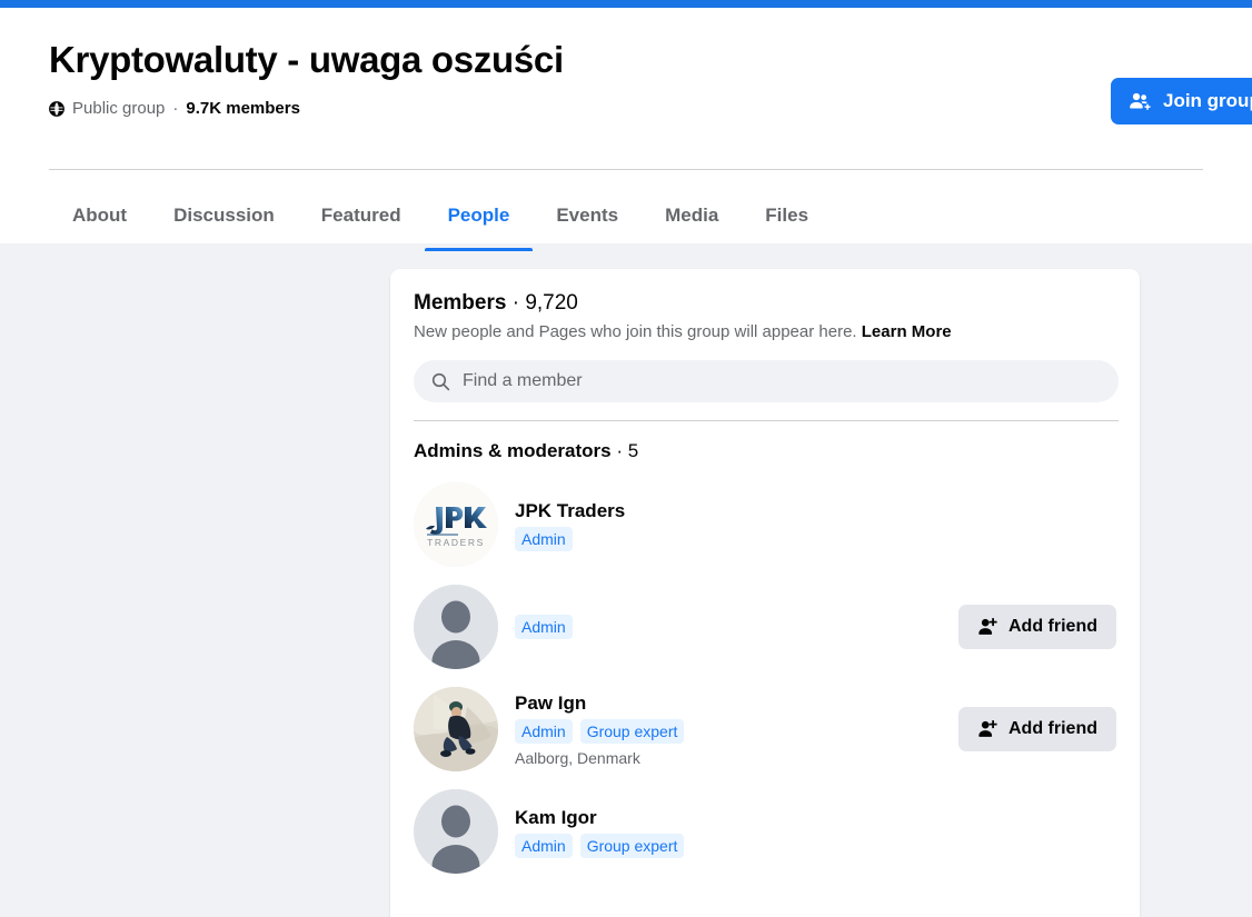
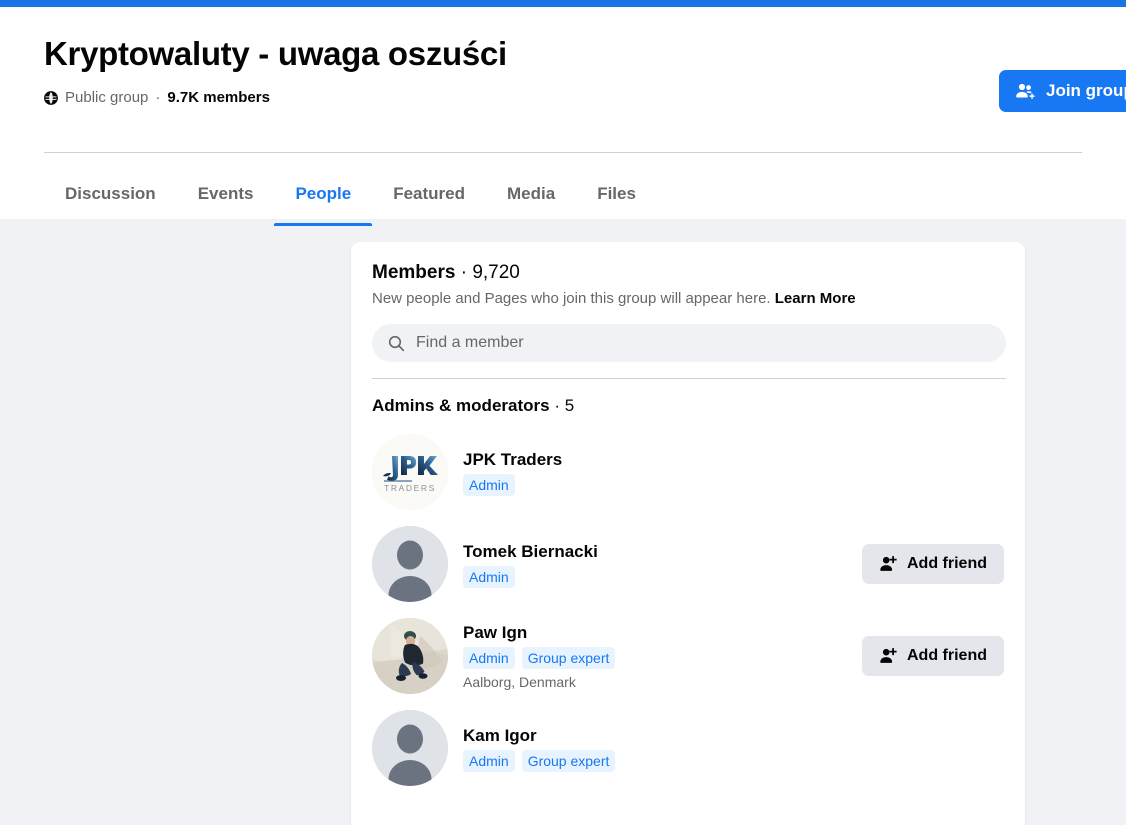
  Kryptowaluty - uwaga oszuści
  Public group
  ·
  9.7K members
  Join grou
- About
  Discussion
- Featured
+ Events
  People
- Events
+ Featured
  Media
  Files
  Members · 9,720
  New people and Pages who join this group will appear here. Learn More
  Find a member
  Admins & moderators · 5
  TRADERS
  JPK Traders
  Admin
+ Tomek Biernacki
  Admin
  Add friend
  Paw Ign
  Admin
  Group expert
  Aalborg, Denmark
  Add friend
  Kam Igor
  Admin
  Group expert
